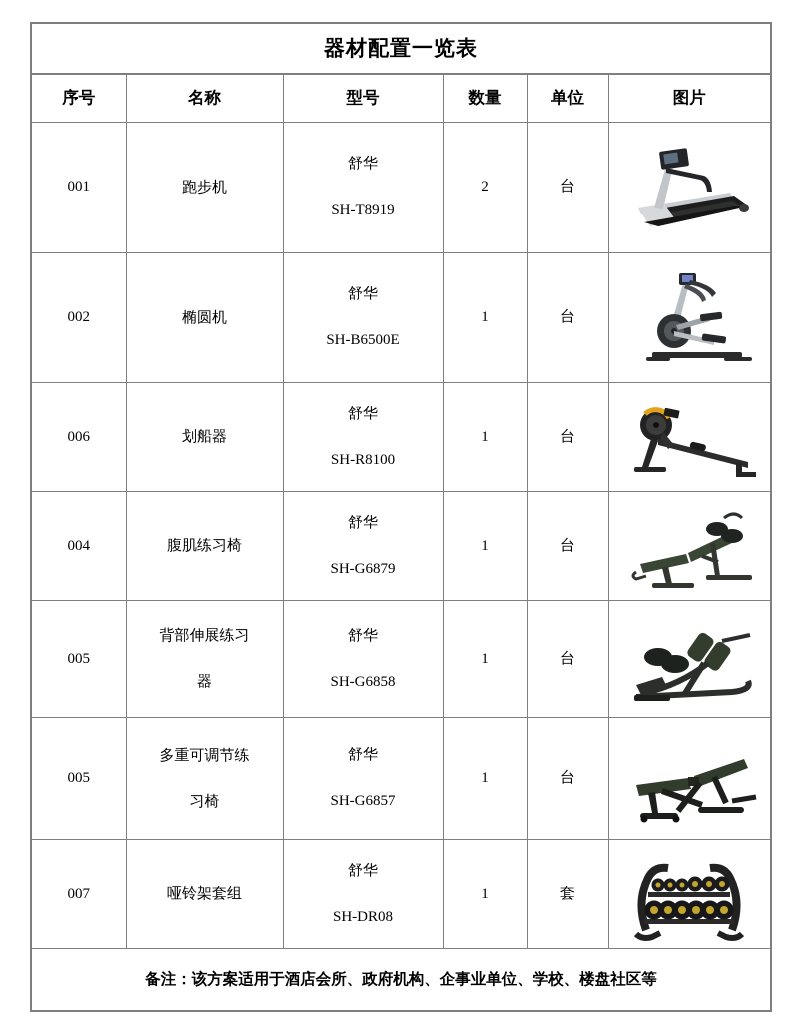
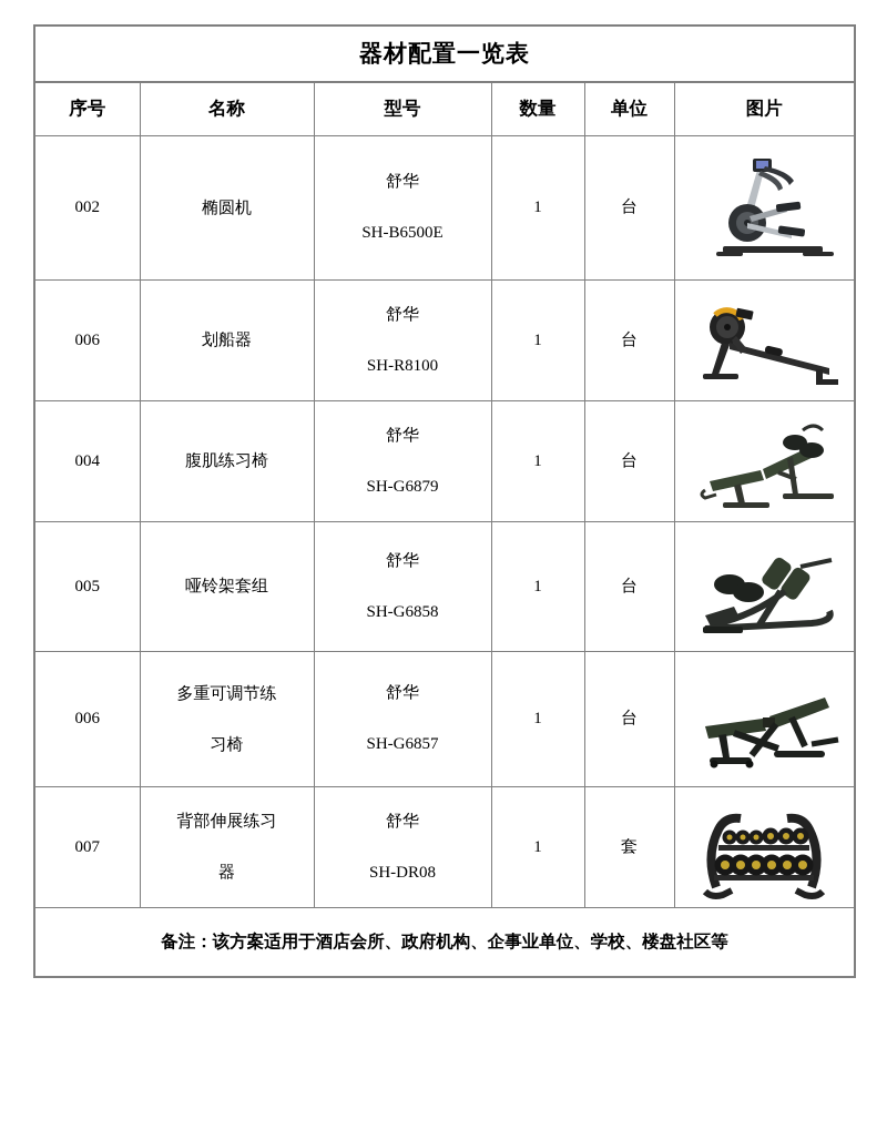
  器材配置一览表
  序号	名称	型号	数量	单位	图片
- 001	跑步机	舒华 SH-T8919	2	台
  002	椭圆机	舒华 SH-B6500E	1	台
  006	划船器	舒华 SH-R8100	1	台
  004	腹肌练习椅	舒华 SH-G6879	1	台
- 005	背部伸展练习器	舒华 SH-G6858	1	台
+ 005	哑铃架套组	舒华 SH-G6858	1	台
- 005	多重可调节练习椅	舒华 SH-G6857	1	台
+ 006	多重可调节练习椅	舒华 SH-G6857	1	台
- 007	哑铃架套组	舒华 SH-DR08	1	套
+ 007	背部伸展练习器	舒华 SH-DR08	1	套
  备注：该方案适用于酒店会所、政府机构、企事业单位、学校、楼盘社区等
